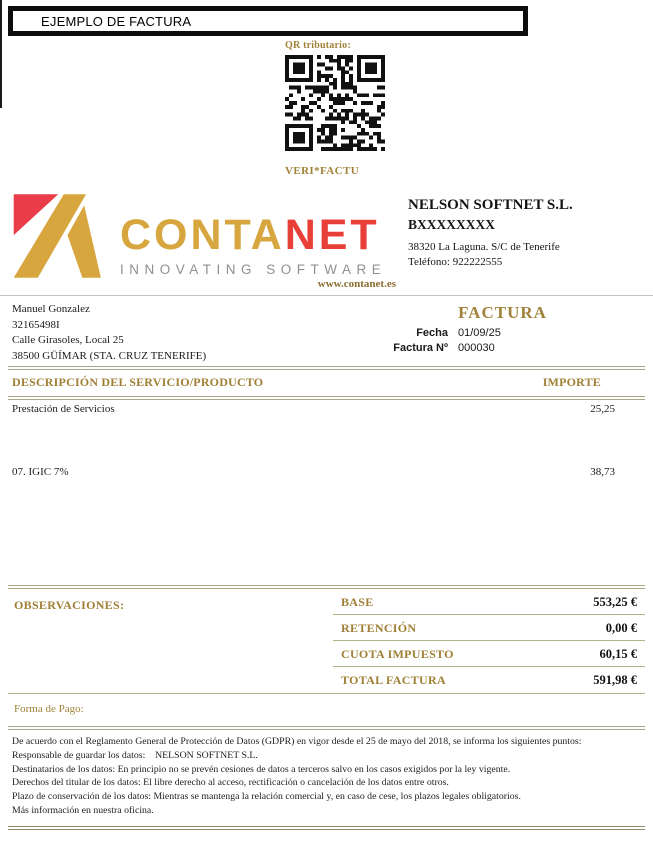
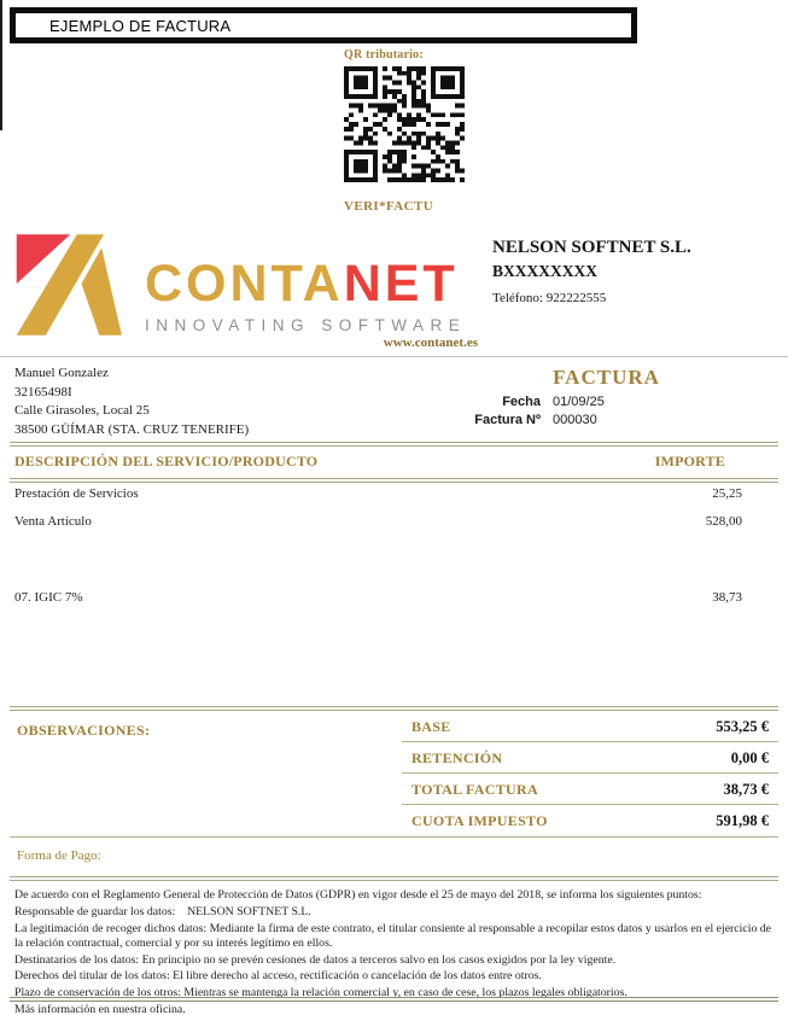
  EJEMPLO DE FACTURA
  QR tributario:
  VERI*FACTU
  CONTANET
  INNOVATING SOFTWARE
  www.contanet.es
  NELSON SOFTNET S.L.
  BXXXXXXXX
- 38320 La Laguna. S/C de Tenerife
  Teléfono: 922222555
  Manuel Gonzalez
  32165498I
  Calle Girasoles, Local 25
  38500 GÜÍMAR (STA. CRUZ TENERIFE)
  FACTURA
  Fecha
  01/09/25
  Factura Nº
  000030
  DESCRIPCIÓN DEL SERVICIO/PRODUCTO
  IMPORTE
  Prestación de Servicios
  25,25
+ Venta Artículo
+ 528,00
  07. IGIC 7%
  38,73
  OBSERVACIONES:
  BASE
  553,25 €
  RETENCIÓN
  0,00 €
- CUOTA IMPUESTO
+ TOTAL FACTURA
- 60,15 €
+ 38,73 €
- TOTAL FACTURA
+ CUOTA IMPUESTO
  591,98 €
  Forma de Pago:
  De acuerdo con el Reglamento General de Protección de Datos (GDPR) en vigor desde el 25 de mayo del 2018, se informa los siguientes puntos:
  Responsable de guardar los datos: NELSON SOFTNET S.L.
+ La legitimación de recoger dichos datos: Mediante la firma de este contrato, el titular consiente al responsable a recopilar estos datos y usarlos en el ejercicio de la relación contractual, comercial y por su interés legítimo en ellos.
  Destinatarios de los datos: En principio no se prevén cesiones de datos a terceros salvo en los casos exigidos por la ley vigente.
  Derechos del titular de los datos: El libre derecho al acceso, rectificación o cancelación de los datos entre otros.
- Plazo de conservación de los datos: Mientras se mantenga la relación comercial y, en caso de cese, los plazos legales obligatorios.
+ Plazo de conservación de los otros: Mientras se mantenga la relación comercial y, en caso de cese, los plazos legales obligatorios.
  Más información en nuestra oficina.
